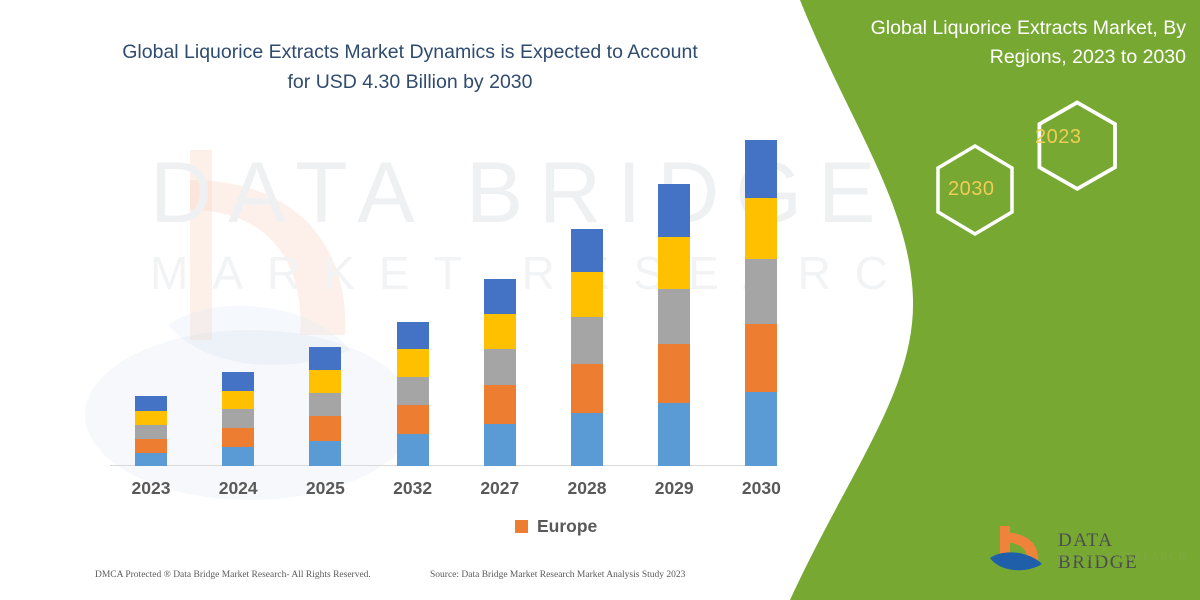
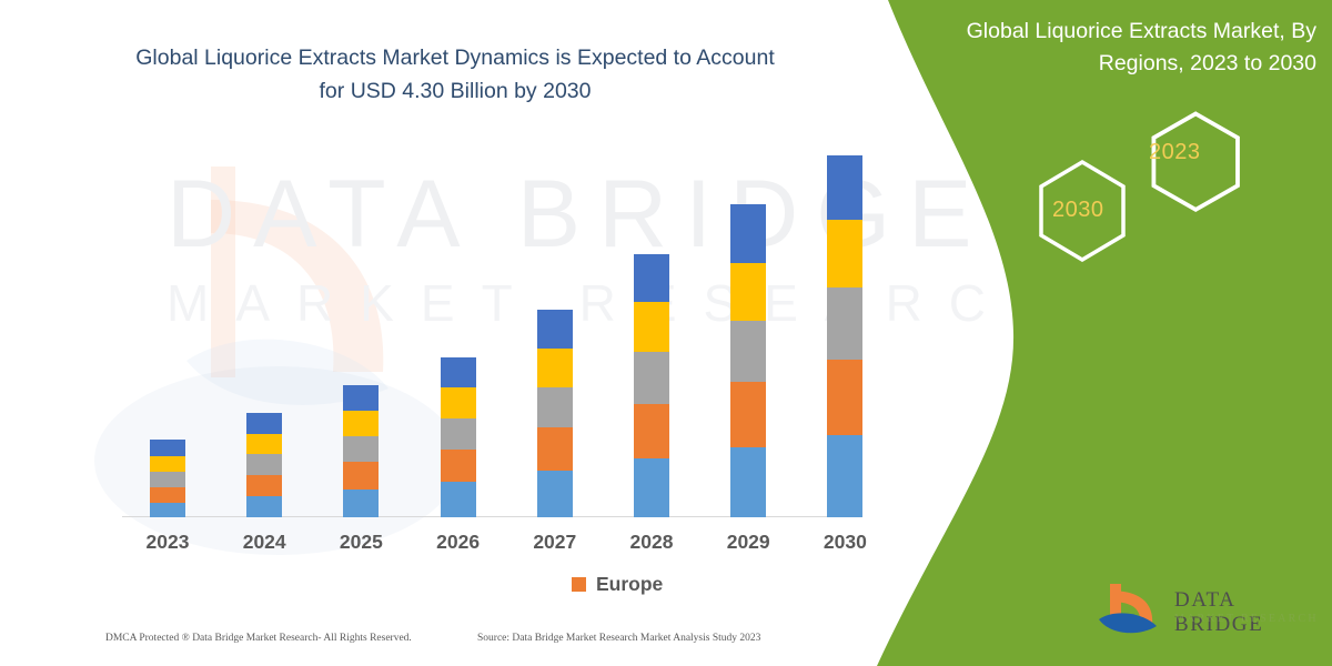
  DATA BRIDE
  MARKET REERC
  Global Liquorice Extracts Market Dynamics is Expected to Account for USD 4.30 Billion by 2030
  2023
  2024
  2025
- 2032
+ 2026
  2027
  2028
  2029
  2030
  Europe
  DMCA Protected ® Data Bridge Market Research- All Rights Reserved.
  Source: Data Bridge Market Research Market Analysis Study 2023
  Global Liquorice Extracts Market, By Regions, 2023 to 2030
  2023
  2030
  DATA BRIDGE
  MARKET RESEARCH
